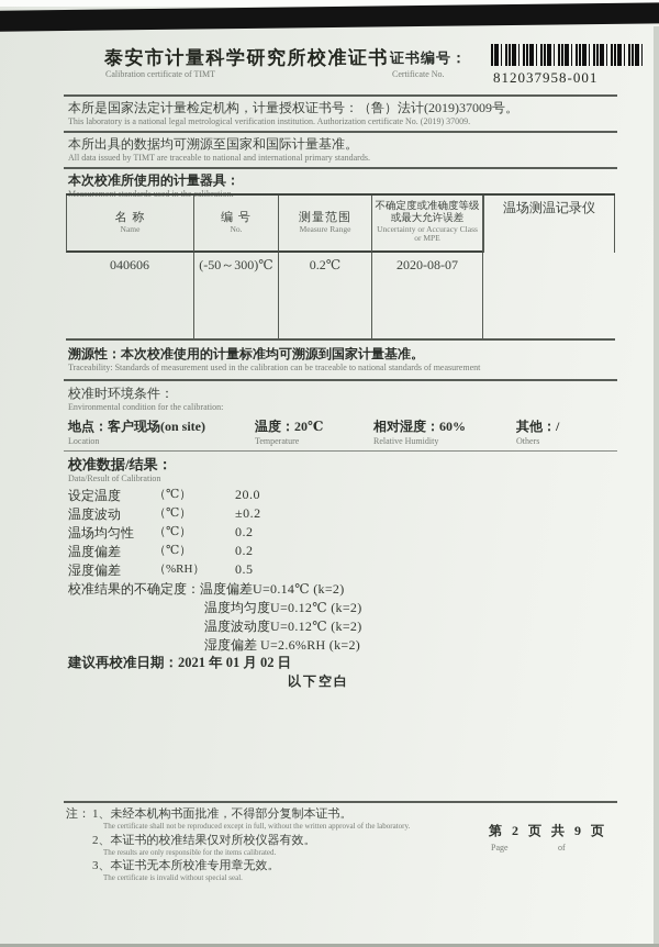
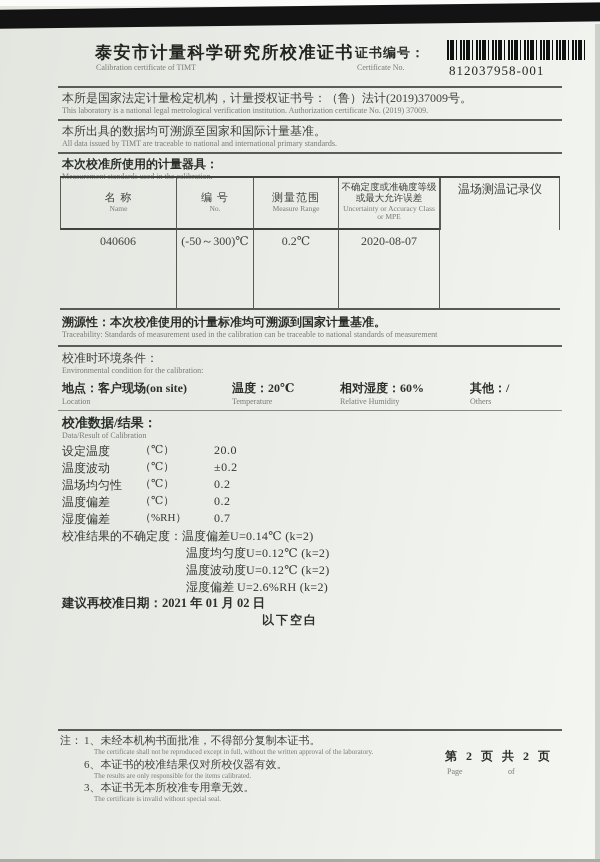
  泰安市计量科学研究所校准证书
  Calibration certificate of TIMT
  证书编号：
  Certificate No.
  812037958-001
  本所是国家法定计量检定机构，计量授权证书号：（鲁）法计(2019)37009号。
  This laboratory is a national legal metrological verification institution. Authorization certificate No. (2019) 37009.
  本所出具的数据均可溯源至国家和国际计量基准。
  All data issued by TIMT are traceable to national and international primary standards.
  本次校准所使用的计量器具：
  Measurement standards used in the calibration.
  名 称
  Name
  编 号
  No.
  测量范围
  Measure Range
  不确定度或准确度等级或最大允许误差
  Uncertainty or Accuracy Class or MPE
  温场测温记录仪
  040606
  (-50～300)℃
  0.2℃
  2020-08-07
  溯源性：本次校准使用的计量标准均可溯源到国家计量基准。
  Traceability: Standards of measurement used in the calibration can be traceable to national standards of measurement
  校准时环境条件：
  Environmental condition for the calibration:
  地点：客户现场(on site)
  Location
  温度：20℃
  Temperature
  相对湿度：60%
  Relative Humidity
  其他：/
  Others
  校准数据/结果：
  Data/Result of Calibration
  设定温度
  （℃）
  20.0
  温度波动
  （℃）
  ±0.2
  温场均匀性
  （℃）
  0.2
  温度偏差
  （℃）
  0.2
  湿度偏差
  （%RH）
- 0.5
+ 0.7
  校准结果的不确定度：温度偏差U=0.14℃ (k=2)
  温度均匀度U=0.12℃ (k=2)
  温度波动度U=0.12℃ (k=2)
  湿度偏差 U=2.6%RH (k=2)
  建议再校准日期：2021 年 01 月 02 日
  以下空白
  注：
  1、未经本机构书面批准，不得部分复制本证书。
  The certificate shall not be reproduced except in full, without the written approval of the laboratory.
- 2、本证书的校准结果仅对所校仪器有效。
+ 6、本证书的校准结果仅对所校仪器有效。
  The results are only responsible for the items calibrated.
  3、本证书无本所校准专用章无效。
  The certificate is invalid without special seal.
- 第 2 页 共 9 页
+ 第 2 页 共 2 页
  Page
  of
